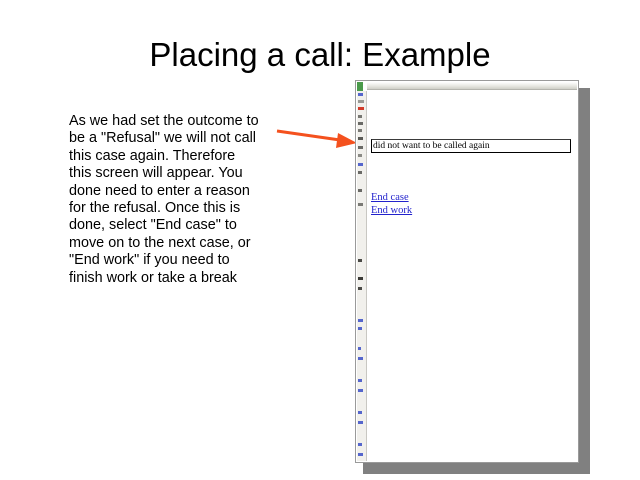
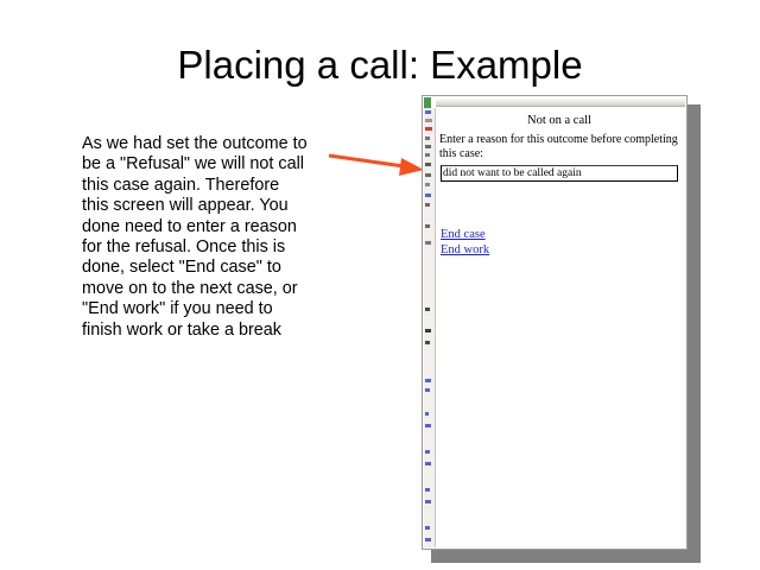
  Placing a call: Example
  As we had set the outcome to be a "Refusal" we will not call this case again. Therefore this screen will appear. You done need to enter a reason for the refusal. Once this is done, select "End case" to move on to the next case, or "End work" if you need to finish work or take a break
+ Not on a call
+ Enter a reason for this outcome before completing this case:
  did not want to be called again
  End case
  End work
